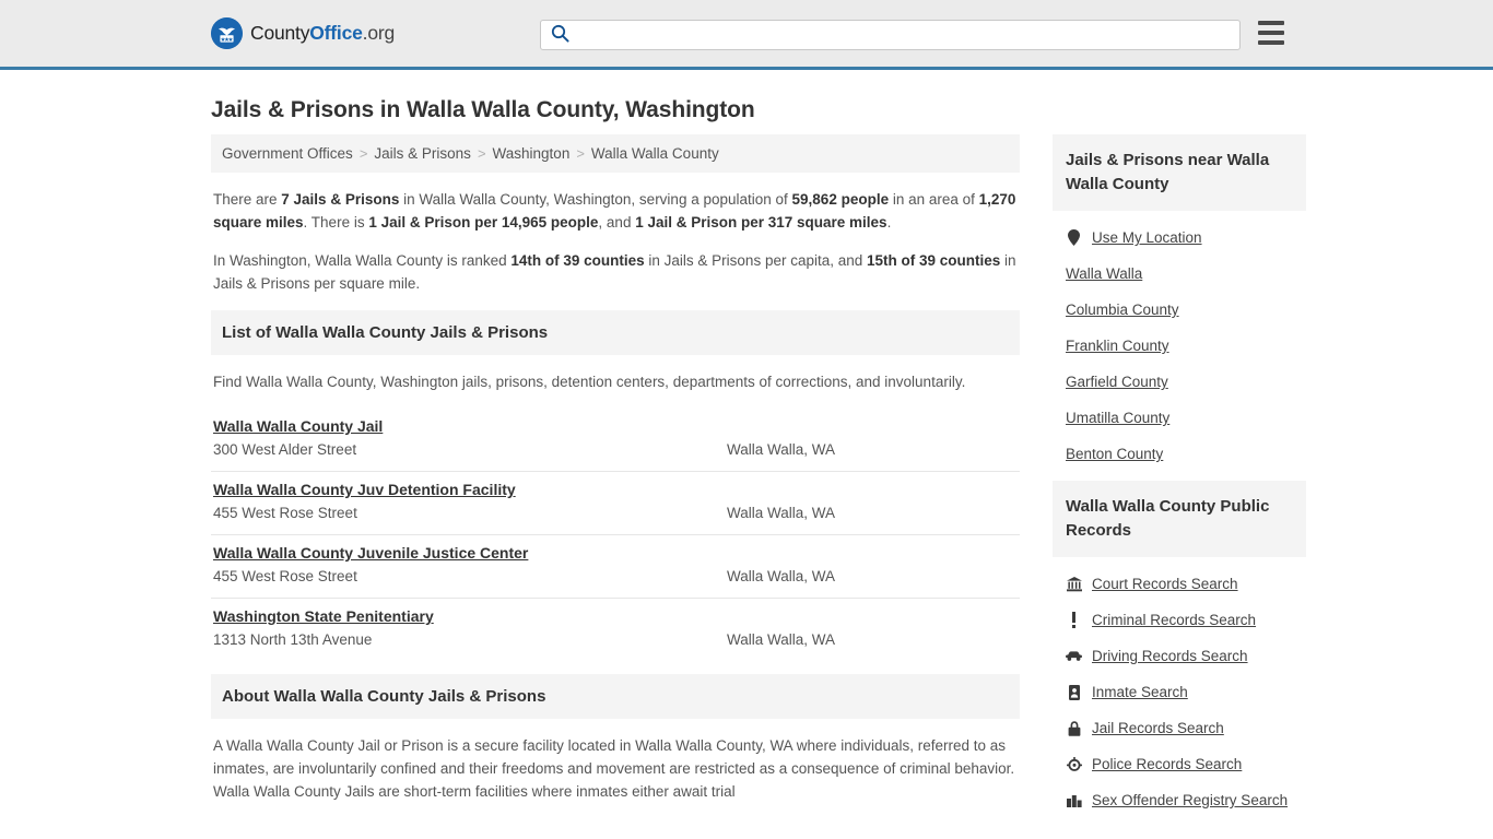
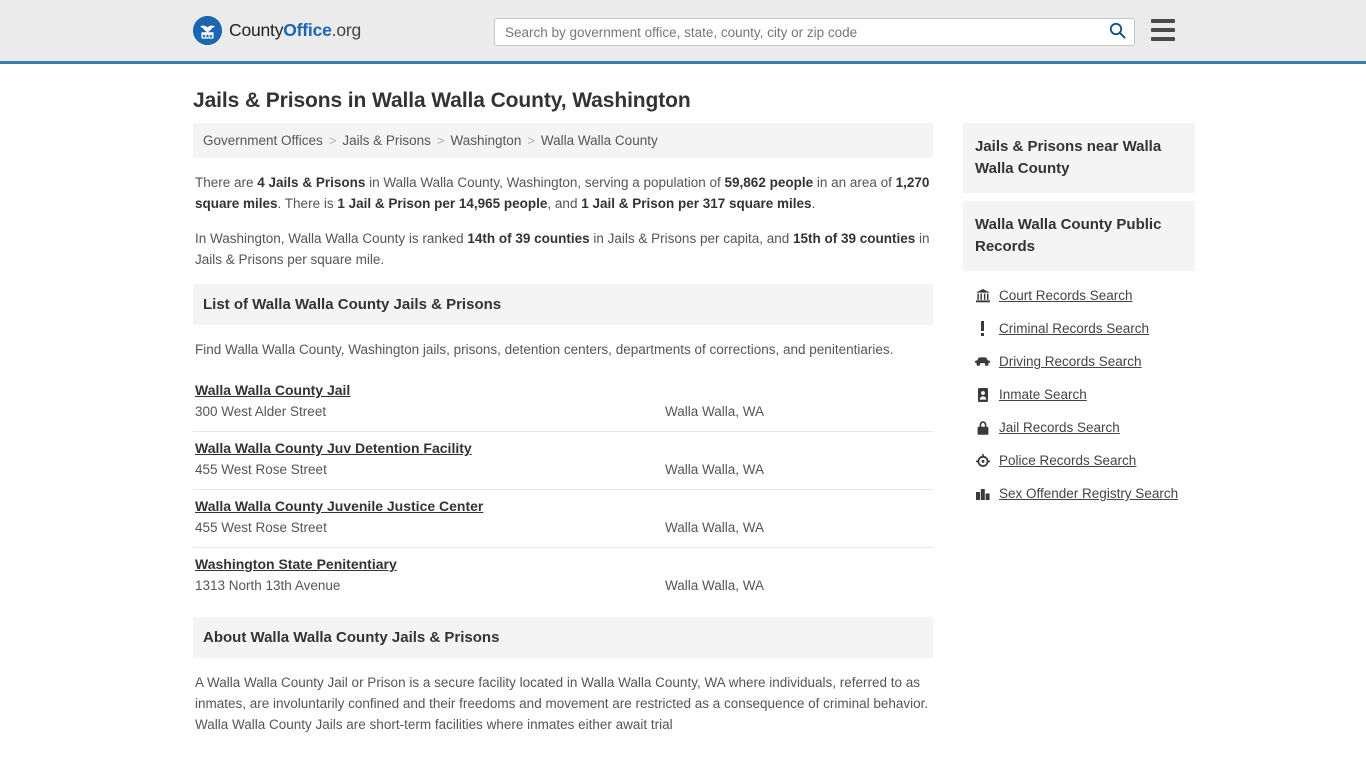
  CountyOffice.org
+ Search by government office, state, county, city or zip code
  Jails & Prisons in Walla Walla County, Washington
  Government Offices
  >
  Jails & Prisons
  >
  Washington
  >
  Walla Walla County
- There are 7 Jails & Prisons in Walla Walla County, Washington, serving a population of 59,862 people in an area of 1,270 square miles. There is 1 Jail & Prison per 14,965 people, and 1 Jail & Prison per 317 square miles.
+ There are 4 Jails & Prisons in Walla Walla County, Washington, serving a population of 59,862 people in an area of 1,270 square miles. There is 1 Jail & Prison per 14,965 people, and 1 Jail & Prison per 317 square miles.
  In Washington, Walla Walla County is ranked 14th of 39 counties in Jails & Prisons per capita, and 15th of 39 counties in Jails & Prisons per square mile.
  List of Walla Walla County Jails & Prisons
- Find Walla Walla County, Washington jails, prisons, detention centers, departments of corrections, and involuntarily.
+ Find Walla Walla County, Washington jails, prisons, detention centers, departments of corrections, and penitentiaries.
  Walla Walla County Jail
  300 West Alder Street
  Walla Walla, WA
  Walla Walla County Juv Detention Facility
  455 West Rose Street
  Walla Walla, WA
  Walla Walla County Juvenile Justice Center
  455 West Rose Street
  Walla Walla, WA
  Washington State Penitentiary
  1313 North 13th Avenue
  Walla Walla, WA
  About Walla Walla County Jails & Prisons
  A Walla Walla County Jail or Prison is a secure facility located in Walla Walla County, WA where individuals, referred to as inmates, are involuntarily confined and their freedoms and movement are restricted as a consequence of criminal behavior. Walla Walla County Jails are short-term facilities where inmates either await trial
  Jails & Prisons near Walla Walla County
- Use My Location
- Walla Walla
- Columbia County
- Franklin County
- Garfield County
- Umatilla County
- Benton County
  Walla Walla County Public Records
  Court Records Search
  Criminal Records Search
  Driving Records Search
  Inmate Search
  Jail Records Search
  Police Records Search
  Sex Offender Registry Search
